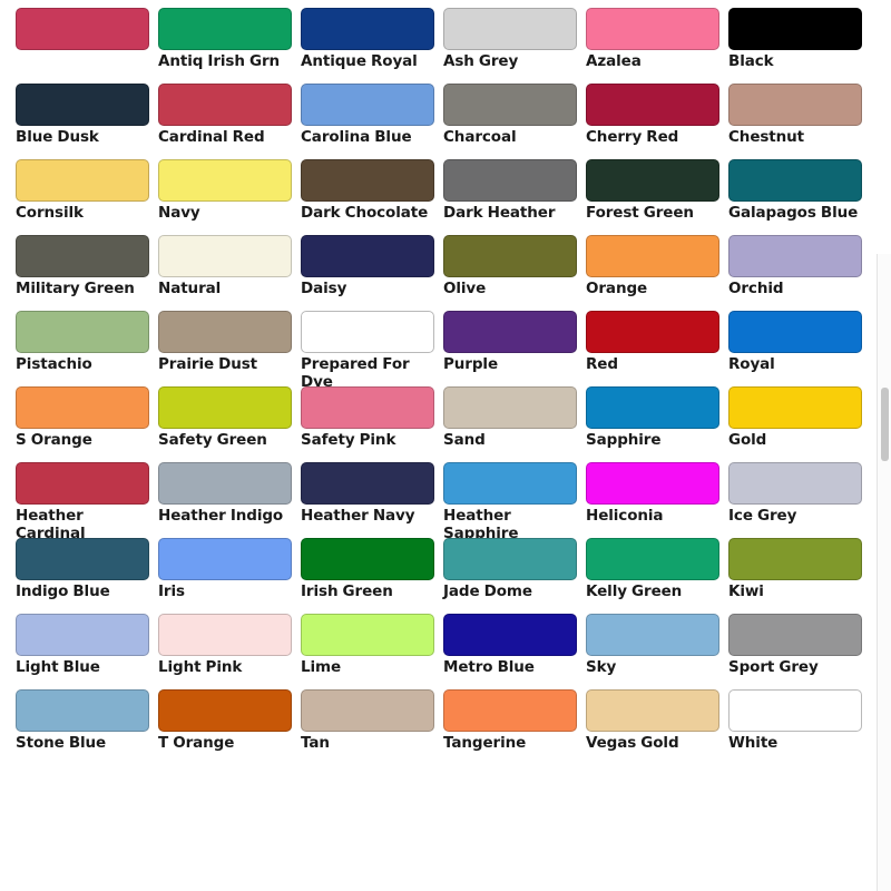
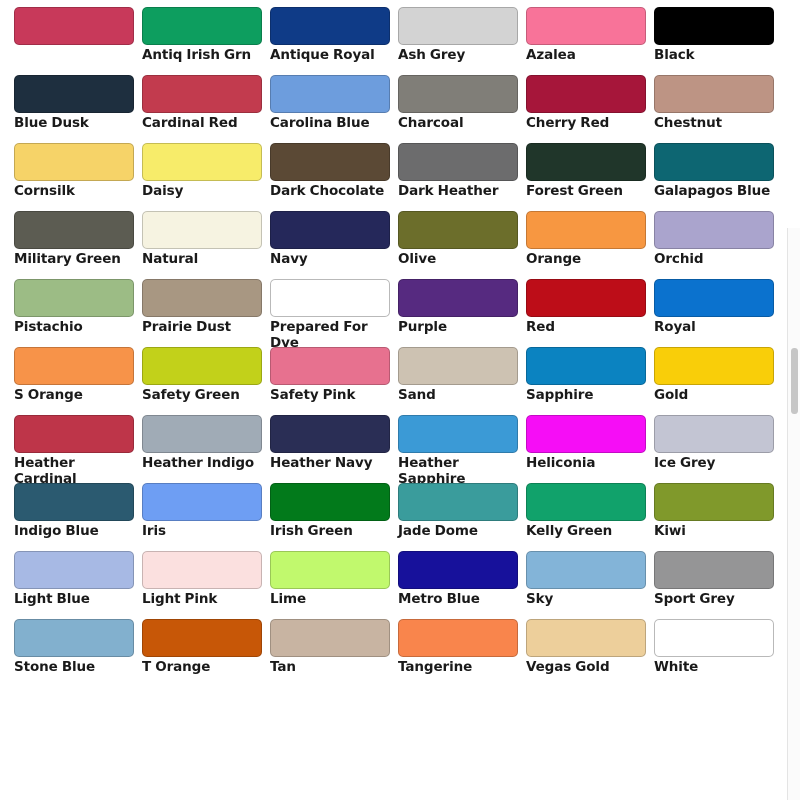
  Antiq Irish Grn
  Antique Royal
  Ash Grey
  Azalea
  Black
  Blue Dusk
  Cardinal Red
  Carolina Blue
  Charcoal
  Cherry Red
  Chestnut
  Cornsilk
- Navy
+ Daisy
  Dark Chocolate
  Dark Heather
  Forest Green
  Galapagos Blue
  Military Green
  Natural
- Daisy
+ Navy
  Olive
  Orange
  Orchid
  Pistachio
  Prairie Dust
  Prepared For Dye
  Purple
  Red
  Royal
  S Orange
  Safety Green
  Safety Pink
  Sand
  Sapphire
  Gold
  Heather Cardinal
  Heather Indigo
  Heather Navy
  Heather Sapphire
  Heliconia
  Ice Grey
  Indigo Blue
  Iris
  Irish Green
  Jade Dome
  Kelly Green
  Kiwi
  Light Blue
  Light Pink
  Lime
  Metro Blue
  Sky
  Sport Grey
  Stone Blue
  T Orange
  Tan
  Tangerine
  Vegas Gold
  White
